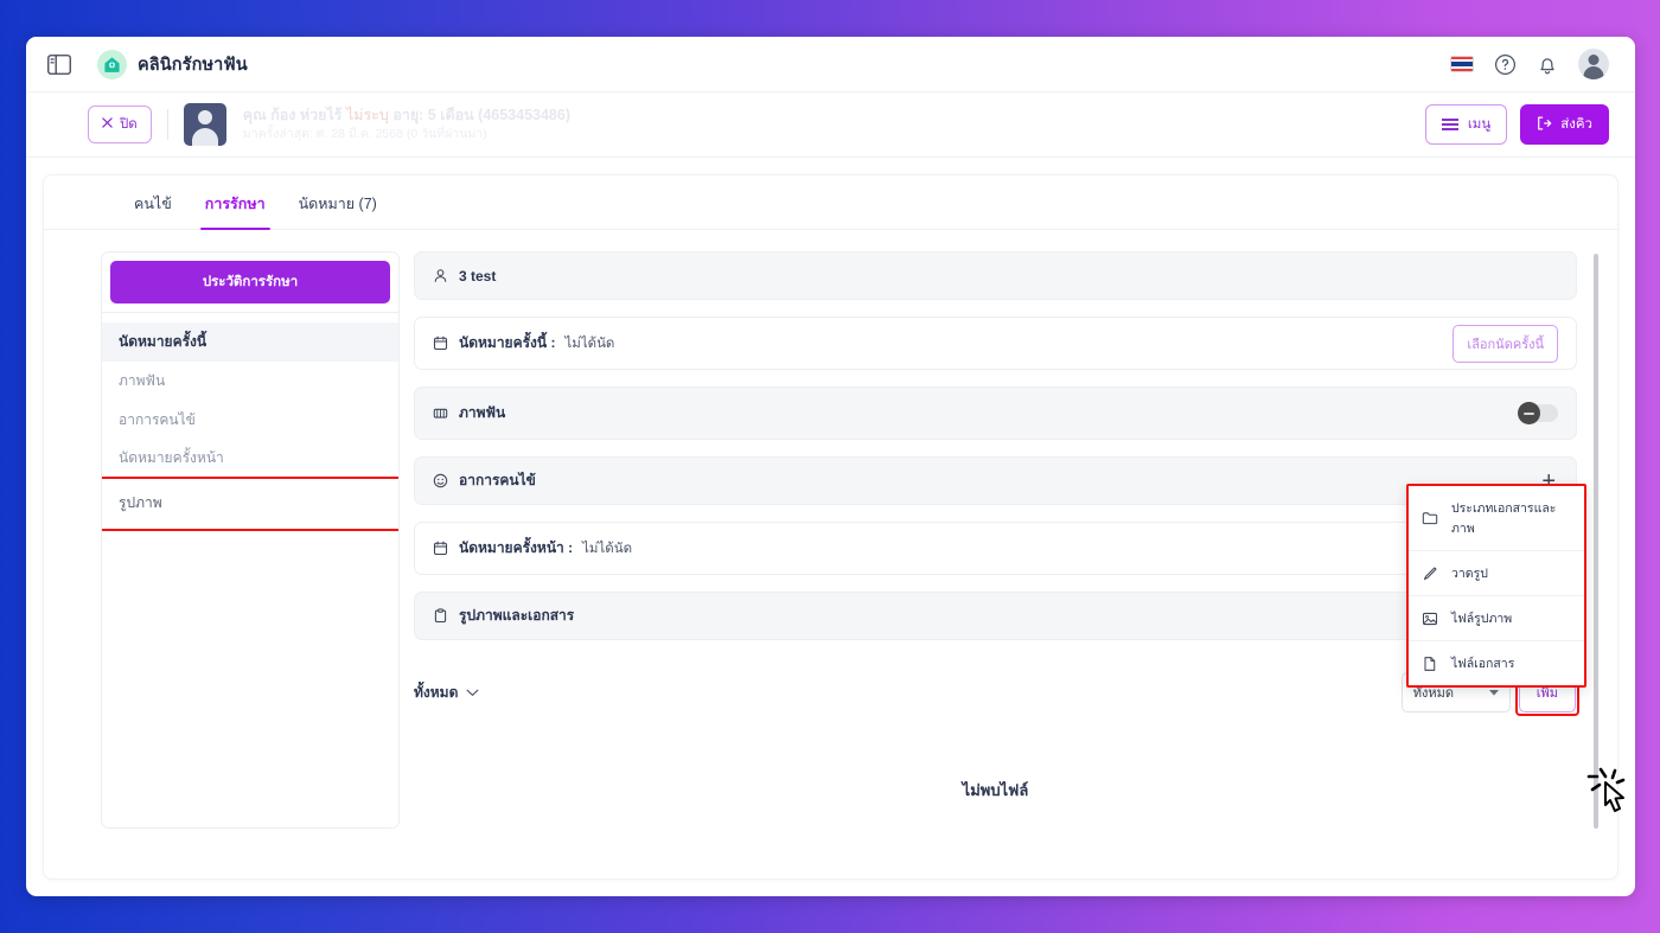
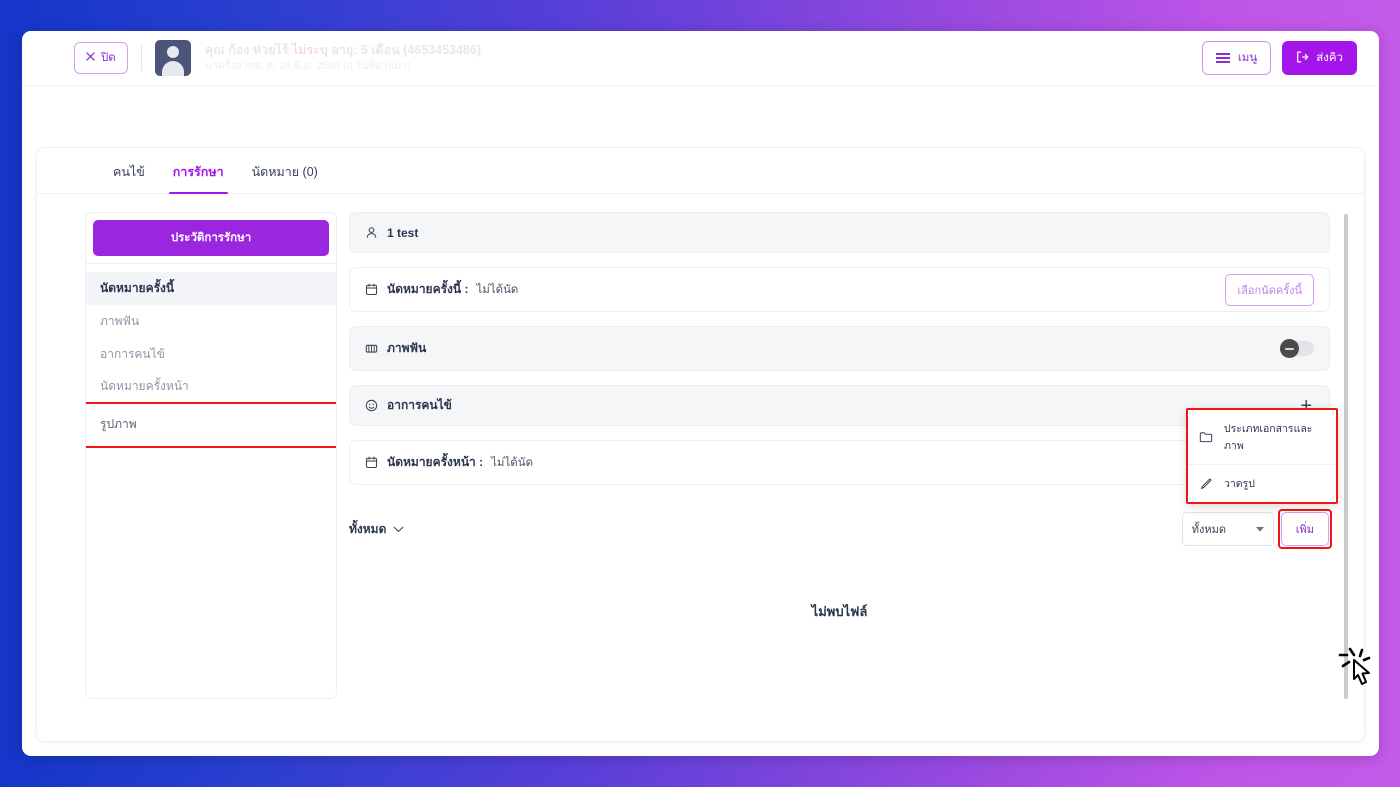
- คลินิกรักษาฟัน
  ปิด
  คุณ ก้อง ห่วยไร้ ไม่ระบุ อายุ: 5 เดือน (4653453486)
  เมนู
  ส่งคิว
  คนไข้
  การรักษา
- นัดหมาย (7)
+ นัดหมาย (0)
  ประวัติการรักษา
  นัดหมายครั้งนี้
  ภาพฟัน
  อาการคนไข้
  นัดหมายครั้งหน้า
  รูปภาพ
- 3 test
+ 1 test
  นัดหมายครั้งนี้ :
  ไม่ได้นัด
  เลือกนัดครั้งนี้
  ภาพฟัน
  อาการคนไข้
  +
  นัดหมายครั้งหน้า :
  ไม่ได้นัด
- รูปภาพและเอกสาร
  ทั้งหมด
  ทั้งหมด
  เพิ่ม
  ไม่พบไฟล์
  ประเภทเอกสารและภาพ
  วาดรูป
- ไฟล์รูปภาพ
- ไฟล์เอกสาร
